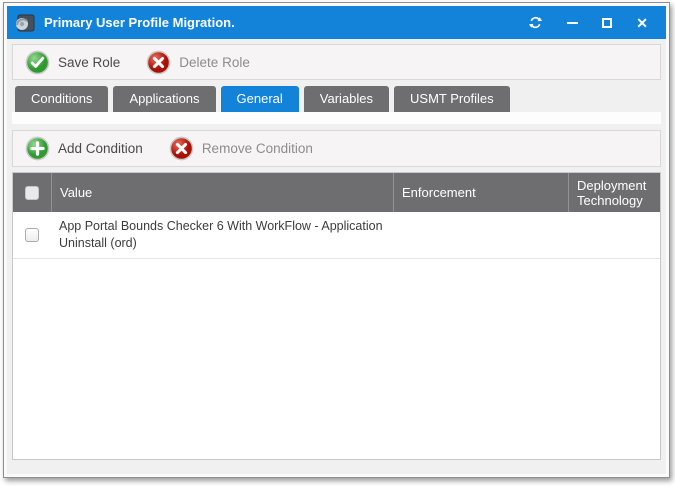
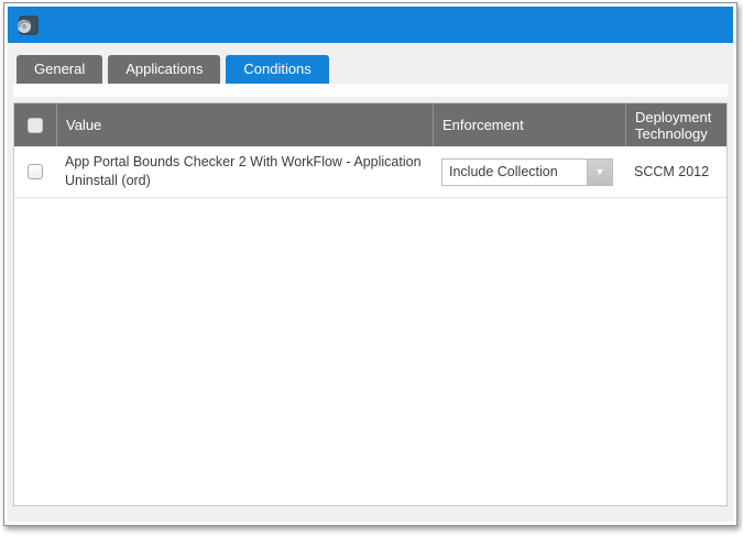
- Primary User Profile Migration.
- ✕
- Save Role
- Delete Role
- Conditions
+ General
  Applications
- General
+ Conditions
- Variables
- USMT Profiles
- Add Condition
- Remove Condition
  Value
  Enforcement
  Deployment Technology
- App Portal Bounds Checker 6 With WorkFlow - Application Uninstall (ord)
+ App Portal Bounds Checker 2 With WorkFlow - Application Uninstall (ord)
+ Include Collection
+ ▼
+ SCCM 2012
